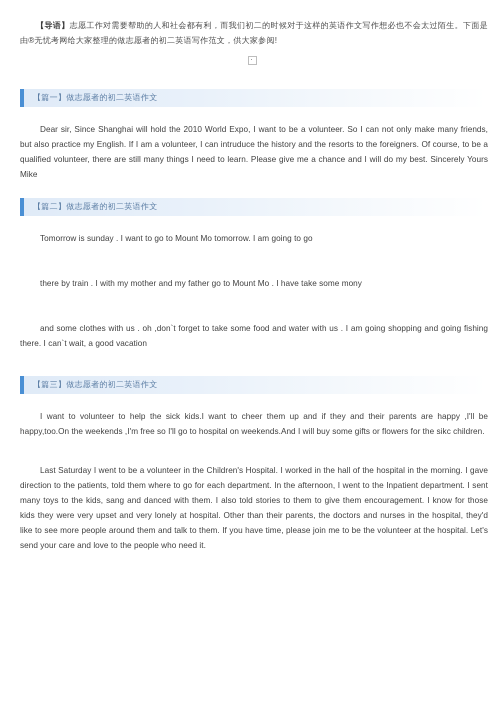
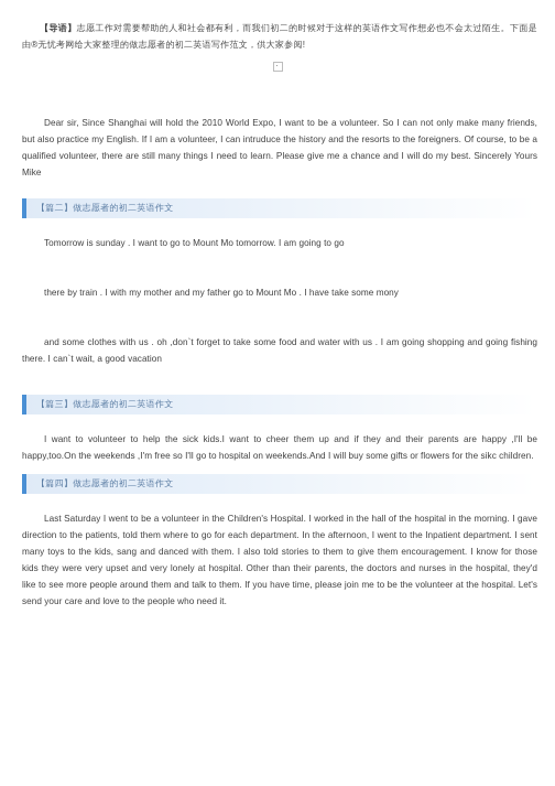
  【导语】志愿工作对需要帮助的人和社会都有利，而我们初二的时候对于这样的英语作文写作想必也不会太过陌生。下面是由®无忧考网给大家整理的做志愿者的初二英语写作范文，供大家参阅!
- 【篇一】做志愿者的初二英语作文
  Dear sir, Since Shanghai will hold the 2010 World Expo, I want to be a volunteer. So I can not only make many friends, but also practice my English. If I am a volunteer, I can intruduce the history and the resorts to the foreigners. Of course, to be a qualified volunteer, there are still many things I need to learn. Please give me a chance and I will do my best. Sincerely Yours Mike
  【篇二】做志愿者的初二英语作文
  Tomorrow is sunday . I want to go to Mount Mo tomorrow. I am going to go
  there by train . I with my mother and my father go to Mount Mo . I have take some mony
  and some clothes with us . oh ,don`t forget to take some food and water with us . I am going shopping and going fishing there. I can`t wait, a good vacation
  【篇三】做志愿者的初二英语作文
  I want to volunteer to help the sick kids.I want to cheer them up and if they and their parents are happy ,I'll be happy,too.On the weekends ,I'm free so I'll go to hospital on weekends.And I will buy some gifts or flowers for the sikc children.
+ 【篇四】做志愿者的初二英语作文
  Last Saturday I went to be a volunteer in the Children's Hospital. I worked in the hall of the hospital in the morning. I gave direction to the patients, told them where to go for each department. In the afternoon, I went to the Inpatient department. I sent many toys to the kids, sang and danced with them. I also told stories to them to give them encouragement. I know for those kids they were very upset and very lonely at hospital. Other than their parents, the doctors and nurses in the hospital, they'd like to see more people around them and talk to them. If you have time, please join me to be the volunteer at the hospital. Let's send your care and love to the people who need it.
